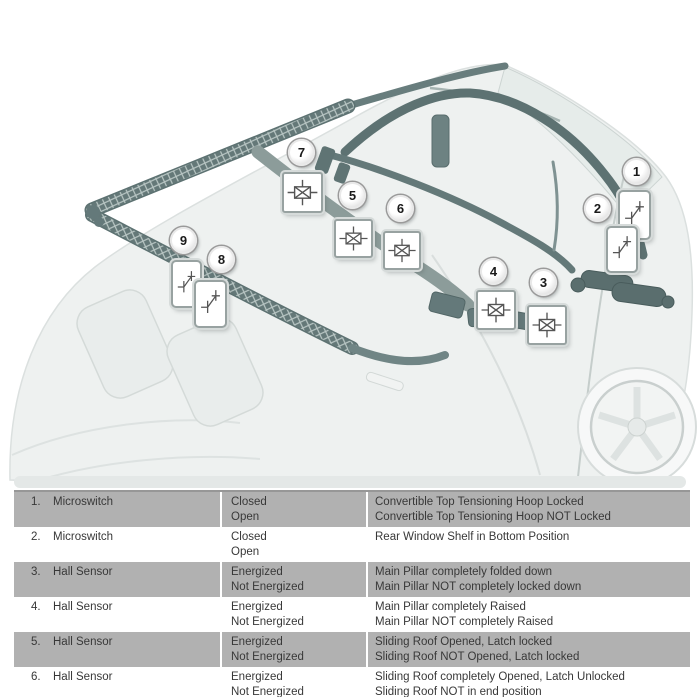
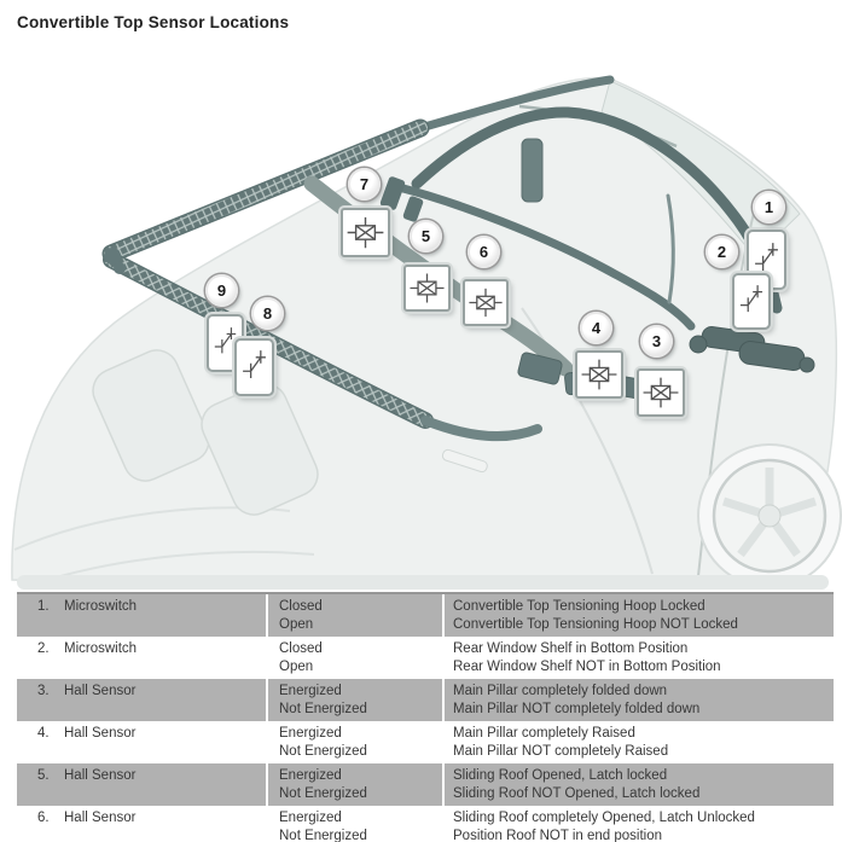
+ Convertible Top Sensor Locations
  1
  2
  3
  4
  5
  6
  7
  8
  9
  1.
  Microswitch
  Closed
  Open
  Convertible Top Tensioning Hoop Locked
  Convertible Top Tensioning Hoop NOT Locked
  2.
  Microswitch
  Closed
  Open
  Rear Window Shelf in Bottom Position
+ Rear Window Shelf NOT in Bottom Position
  3.
  Hall Sensor
  Energized
  Not Energized
  Main Pillar completely folded down
- Main Pillar NOT completely locked down
+ Main Pillar NOT completely folded down
  4.
  Hall Sensor
  Energized
  Not Energized
  Main Pillar completely Raised
  Main Pillar NOT completely Raised
  5.
  Hall Sensor
  Energized
  Not Energized
  Sliding Roof Opened, Latch locked
  Sliding Roof NOT Opened, Latch locked
  6.
  Hall Sensor
  Energized
  Not Energized
  Sliding Roof completely Opened, Latch Unlocked
- Sliding Roof NOT in end position
+ Position Roof NOT in end position
